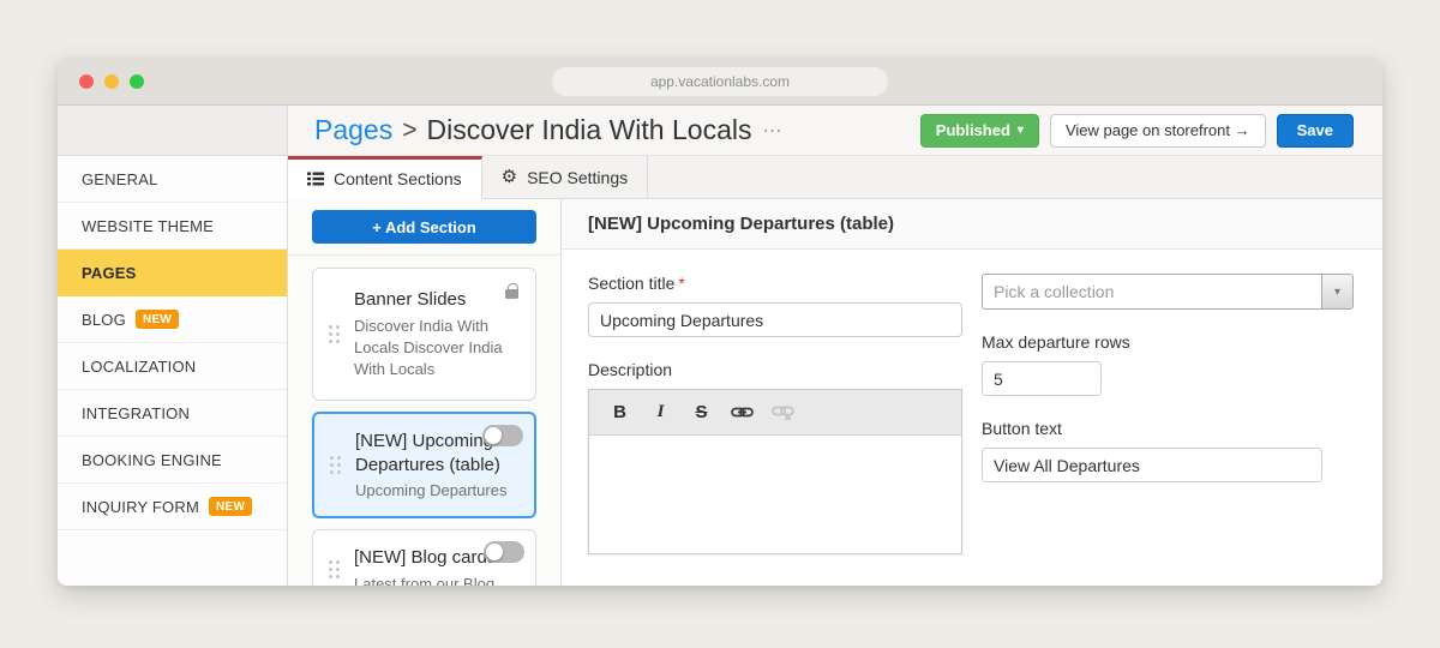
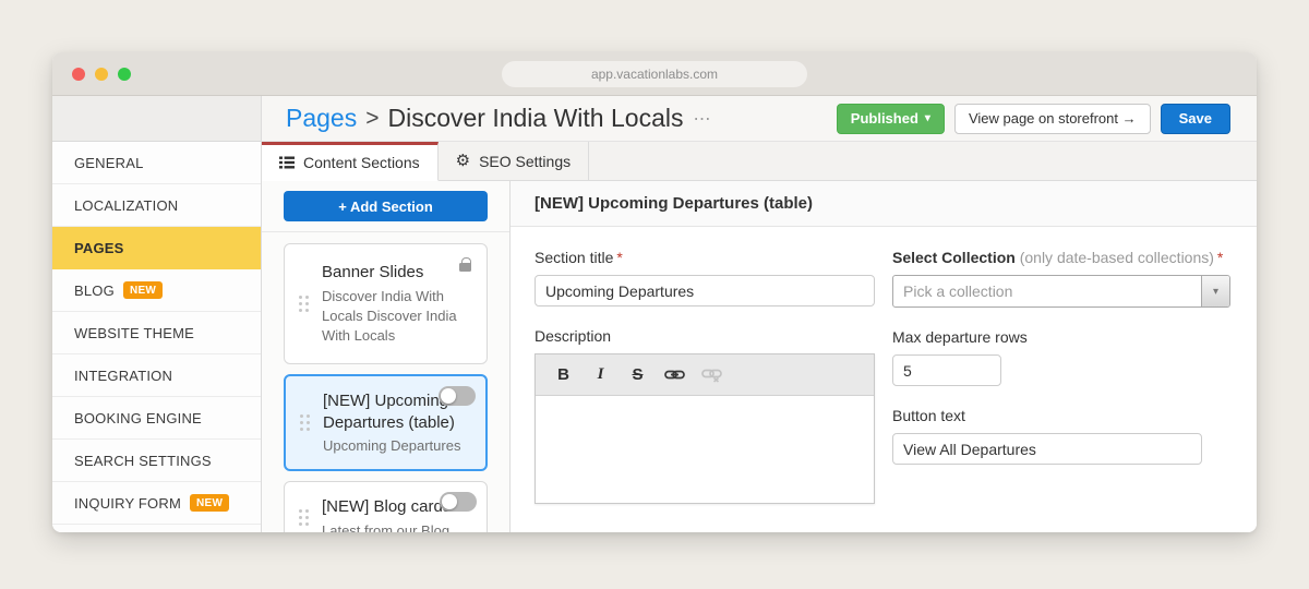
  app.vacationlabs.com
  GENERAL
- WEBSITE THEME
+ LOCALIZATION
  PAGES
  BLOG
  NEW
- LOCALIZATION
+ WEBSITE THEME
  INTEGRATION
  BOOKING ENGINE
+ SEARCH SETTINGS
  INQUIRY FORM
  NEW
  Pages
  >
  Discover India With Locals
  ⋯
  Published
  ▾
  View page on storefront →
  Save
  Content Sections
  ⚙
  SEO Settings
  + Add Section
  Banner Slides
  Discover India With Locals Discover India With Locals
  [NEW] Upcomin Departures (table)
  Upcoming Departures
  [NEW] Blog card
  Latest from our Blog
  [NEW] Upcoming Departures (table)
  Section title *
  Upcoming Departures
  Description
  B
  I
  S
+ Select Collection (only date-based collections) *
  Pick a collection
  ▾
  Max departure rows
  5
  Button text
  View All Departures
